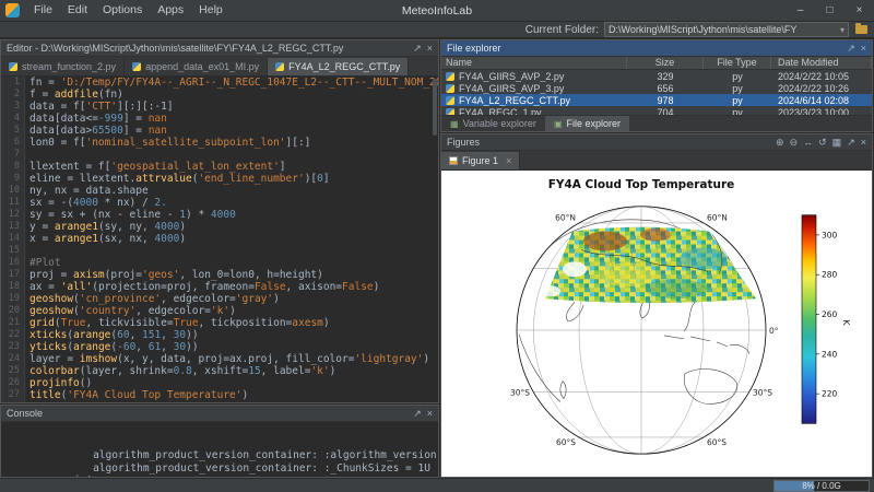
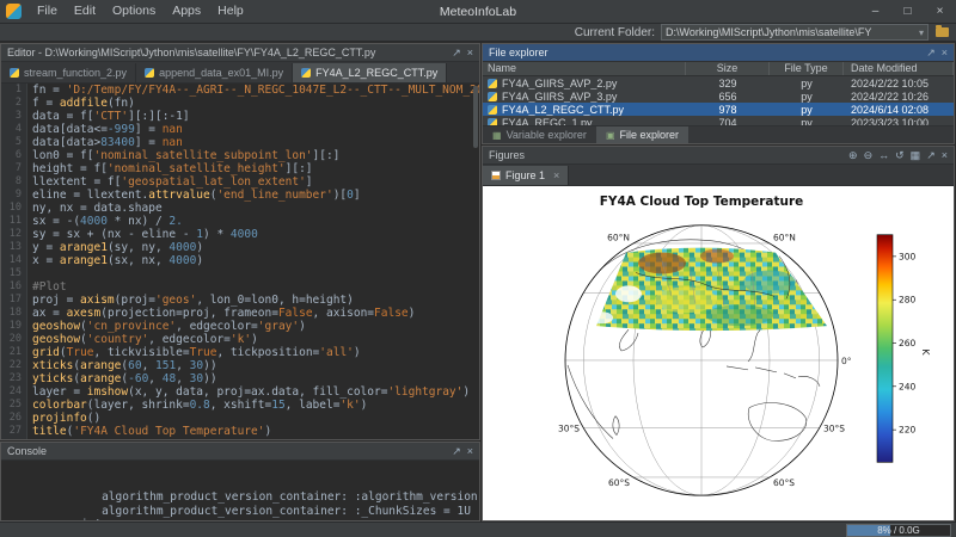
  File
  Edit
  Options
  Apps
  Help
  MeteoInfoLab
  –
  □
  ×
  Current Folder:
  D:\Working\MIScript\Jython\mis\satellite\FY
  ▾
  Editor - D:\Working\MIScript\Jython\mis\satellite\FY\FY4A_L2_REGC_CTT.py
  ↗
  ×
  stream_function_2.py
  append_data_ex01_MI.py
  FY4A_L2_REGC_CTT.py
  1
  2
  f = addfile(fn)
  3
  data = f['CTT'][:][:-1]
  4
  data[data<=-999] = nan
  5
- data[data>65500] = nan
+ data[data>83400] = nan
  6
  lon0 = f['nominal_satellite_subpoint_lon'][:]
  7
+ height = f['nominal_satellite_height'][:]
  8
  llextent = f['geospatial_lat_lon_extent']
  9
  eline = llextent.attrvalue('end_line_number')[0]
  10
  ny, nx = data.shape
  11
  sx = -(4000 * nx) / 2.
  12
  sy = sx + (nx - eline - 1) * 4000
  13
  y = arange1(sy, ny, 4000)
  14
  x = arange1(sx, nx, 4000)
  15
  16
  #Plot
  17
  proj = axism(proj='geos', lon_0=lon0, h=height)
  18
- ax = 'all'(projection=proj, frameon=False, axison=False)
+ ax = axesm(projection=proj, frameon=False, axison=False)
  19
  geoshow('cn_province', edgecolor='gray')
  20
  geoshow('country', edgecolor='k')
  21
- grid(True, tickvisible=True, tickposition=axesm)
+ grid(True, tickvisible=True, tickposition='all')
  22
  xticks(arange(60, 151, 30))
  23
- yticks(arange(-60, 61, 30))
+ yticks(arange(-60, 48, 30))
  24
- layer = imshow(x, y, data, proj=ax.proj, fill_color='lightgray')
+ layer = imshow(x, y, data, proj=ax.data, fill_color='lightgray')
  25
  colorbar(layer, shrink=0.8, xshift=15, label='k')
  26
  projinfo()
  27
  title('FY4A Cloud Top Temperature')
  Console
  ↗
  ×
  algorithm_product_version_container: :algorithm_version
  algorithm_product_version_container: :_ChunkSizes = 1U
  File explorer
  ↗
  ×
  Name
  Size
  File Type
  Date Modified
  FY4A_GIIRS_AVP_2.py
  329
  py
  2024/2/22 10:05
  FY4A_GIIRS_AVP_3.py
  656
  py
  2024/2/22 10:26
  FY4A_L2_REGC_CTT.py
  978
  py
  2024/6/14 02:08
  FY4A_REGC_1.py
  704
  py
  2023/3/23 10:00
  ▦
  Variable explorer
  ▣
  File explorer
  Figures
  ⊕
  ⊖
  ↔
  ↺
  ▦
  ↗
  ×
  Figure 1
  ×
  FY4A Cloud Top Temperature
  60°N
  60°N
  0°
  30°S
  30°S
  60°S
  60°S
  300
  280
  260
  240
  220
  8% / 0.0G
